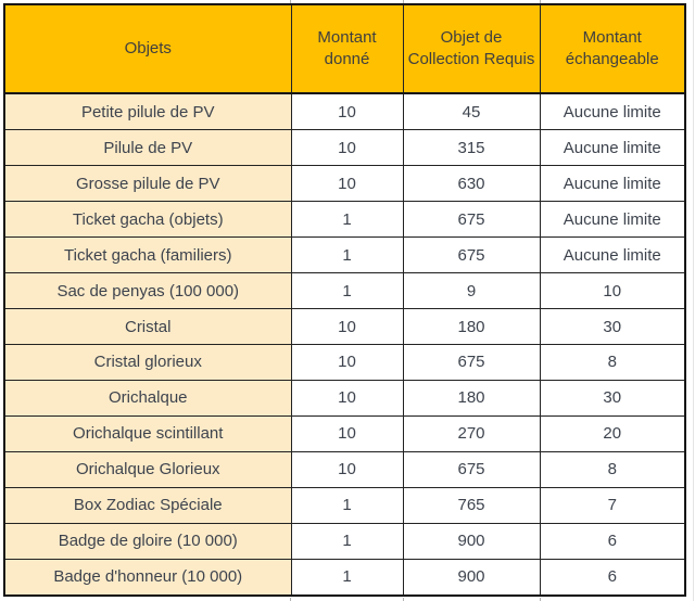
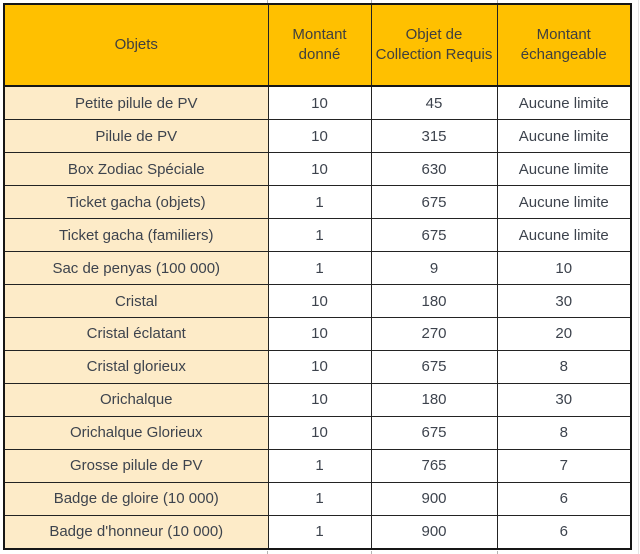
  Objets	Montant donné	Objet de Collection Requis	Montant échangeable
  Petite pilule de PV	10	45	Aucune limite
  Pilule de PV	10	315	Aucune limite
- Grosse pilule de PV	10	630	Aucune limite
+ Box Zodiac Spéciale	10	630	Aucune limite
  Ticket gacha (objets)	1	675	Aucune limite
  Ticket gacha (familiers)	1	675	Aucune limite
  Sac de penyas (100 000)	1	9	10
  Cristal	10	180	30
+ Cristal éclatant	10	270	20
  Cristal glorieux	10	675	8
  Orichalque	10	180	30
- Orichalque scintillant	10	270	20
  Orichalque Glorieux	10	675	8
- Box Zodiac Spéciale	1	765	7
+ Grosse pilule de PV	1	765	7
  Badge de gloire (10 000)	1	900	6
  Badge d'honneur (10 000)	1	900	6
